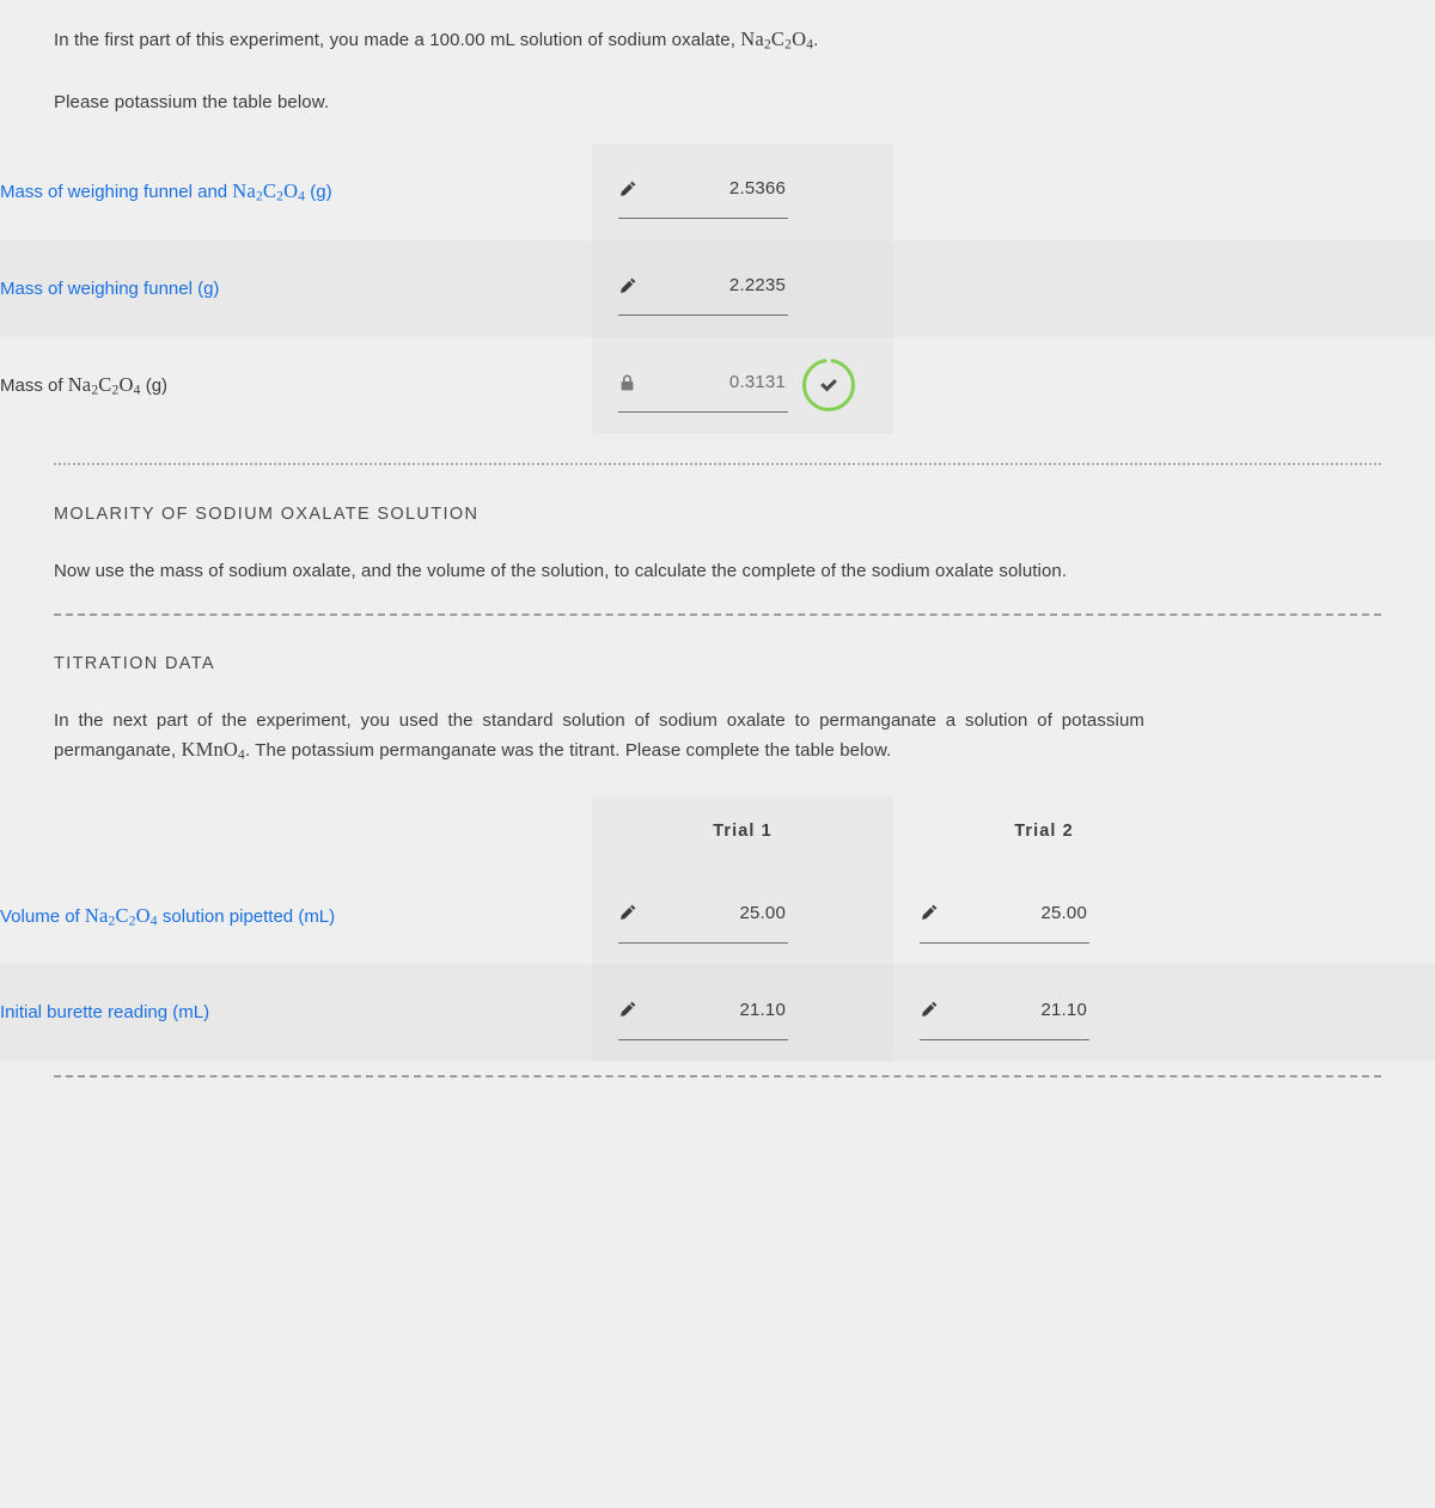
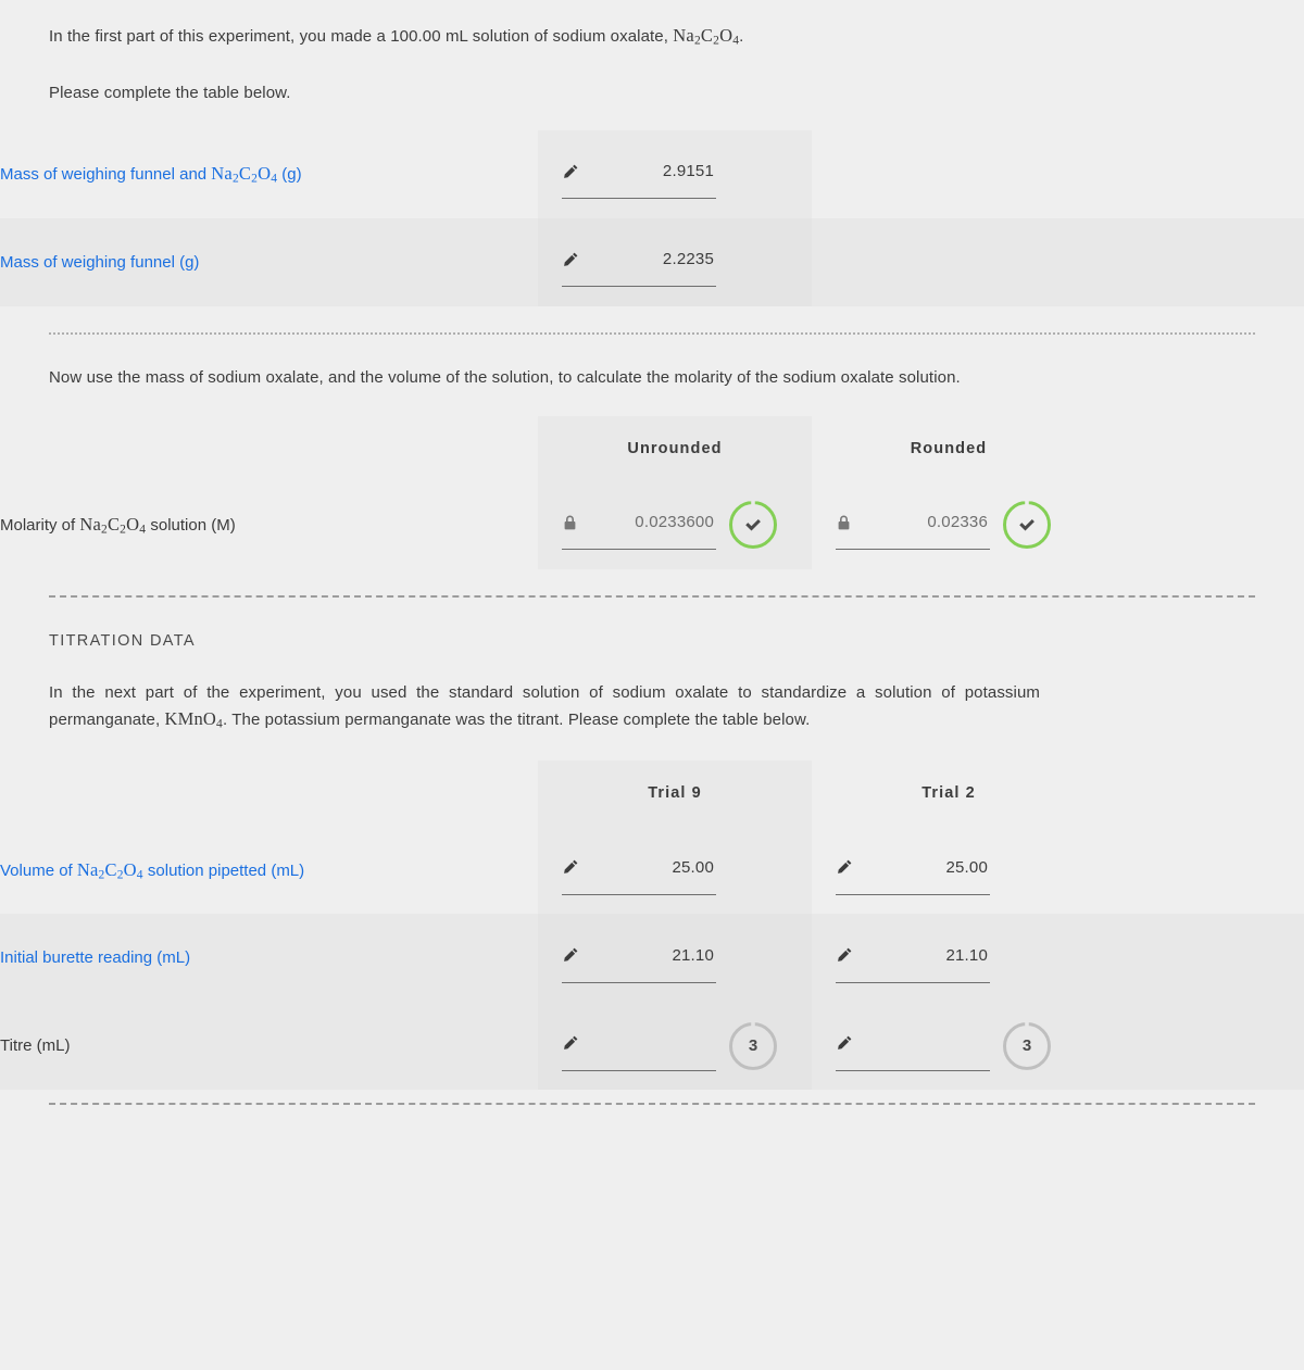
  In the first part of this experiment, you made a 100.00 mL solution of sodium oxalate, Na2C2O4.
- Please potassium the table below.
+ Please complete the table below.
- Mass of weighing funnel and Na2C2O4 (g)	2.5366
+ Mass of weighing funnel and Na2C2O4 (g)	2.9151
  Mass of weighing funnel (g)	2.2235
- Mass of Na2C2O4 (g)	0.3131
- MOLARITY OF SODIUM OXALATE SOLUTION
- Now use the mass of sodium oxalate, and the volume of the solution, to calculate the complete of the sodium oxalate solution.
+ Now use the mass of sodium oxalate, and the volume of the solution, to calculate the molarity of the sodium oxalate solution.
+ 	Unrounded	Rounded
+ Molarity of Na2C2O4 solution (M)	0.0233600	0.02336
  TITRATION DATA
- In the next part of the experiment, you used the standard solution of sodium oxalate to permanganate a solution of potassium permanganate, KMnO4. The potassium permanganate was the titrant. Please complete the table below.
+ In the next part of the experiment, you used the standard solution of sodium oxalate to standardize a solution of potassium permanganate, KMnO4. The potassium permanganate was the titrant. Please complete the table below.
- 	Trial 1	Trial 2
+ 	Trial 9	Trial 2
  Volume of Na2C2O4 solution pipetted (mL)	25.00	25.00
  Initial burette reading (mL)	21.10	21.10
+ Titre (mL)	3	3
